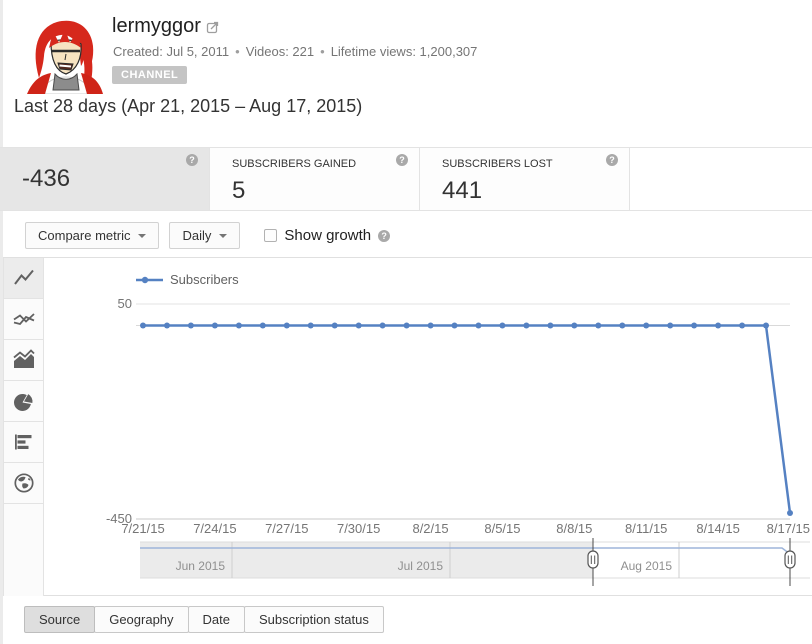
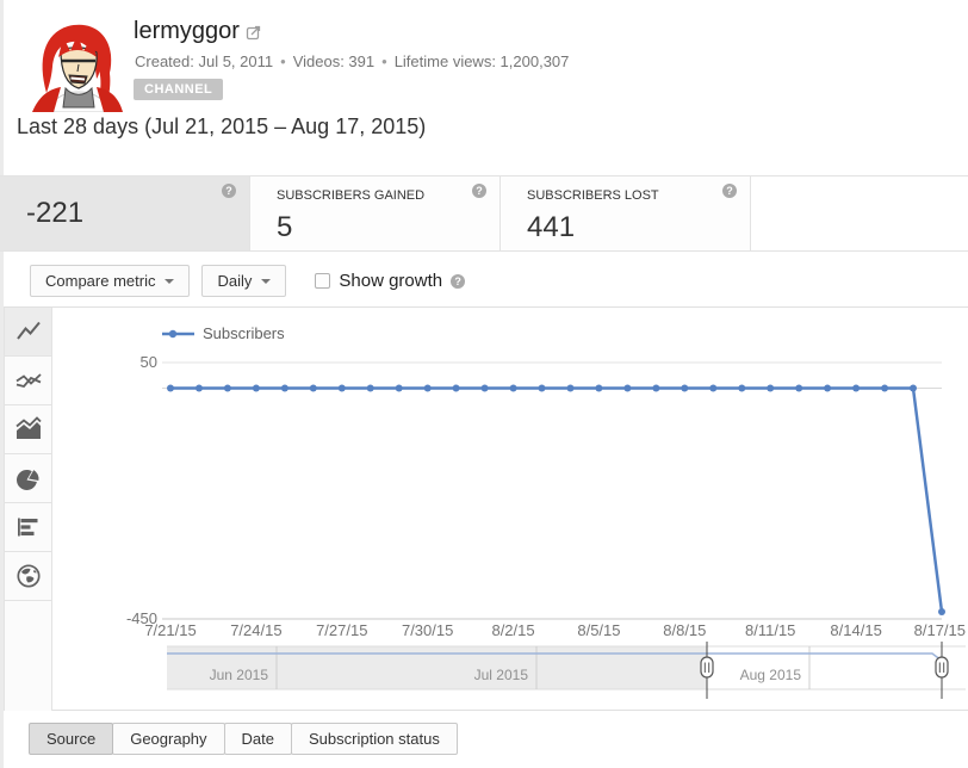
  lermyggor
- Created: Jul 5, 2011 • Videos: 221 • Lifetime views: 1,200,307
+ Created: Jul 5, 2011 • Videos: 391 • Lifetime views: 1,200,307
  CHANNEL
- Last 28 days (Apr 21, 2015 – Aug 17, 2015)
+ Last 28 days (Jul 21, 2015 – Aug 17, 2015)
- -436
+ -221
  ?
  SUBSCRIBERS GAINED
  5
  ?
  SUBSCRIBERS LOST
  441
  ?
  Compare metric
  Daily
  Show growth
  ?
  Subscribers
  50
  -450
  7/21/15
  7/24/15
  7/27/15
  7/30/15
  8/2/15
  8/5/15
  8/8/15
  8/11/15
  8/14/15
  8/17/15
  Jun 2015
  Jul 2015
  Aug 2015
  Source
  Geography
  Date
  Subscription status
